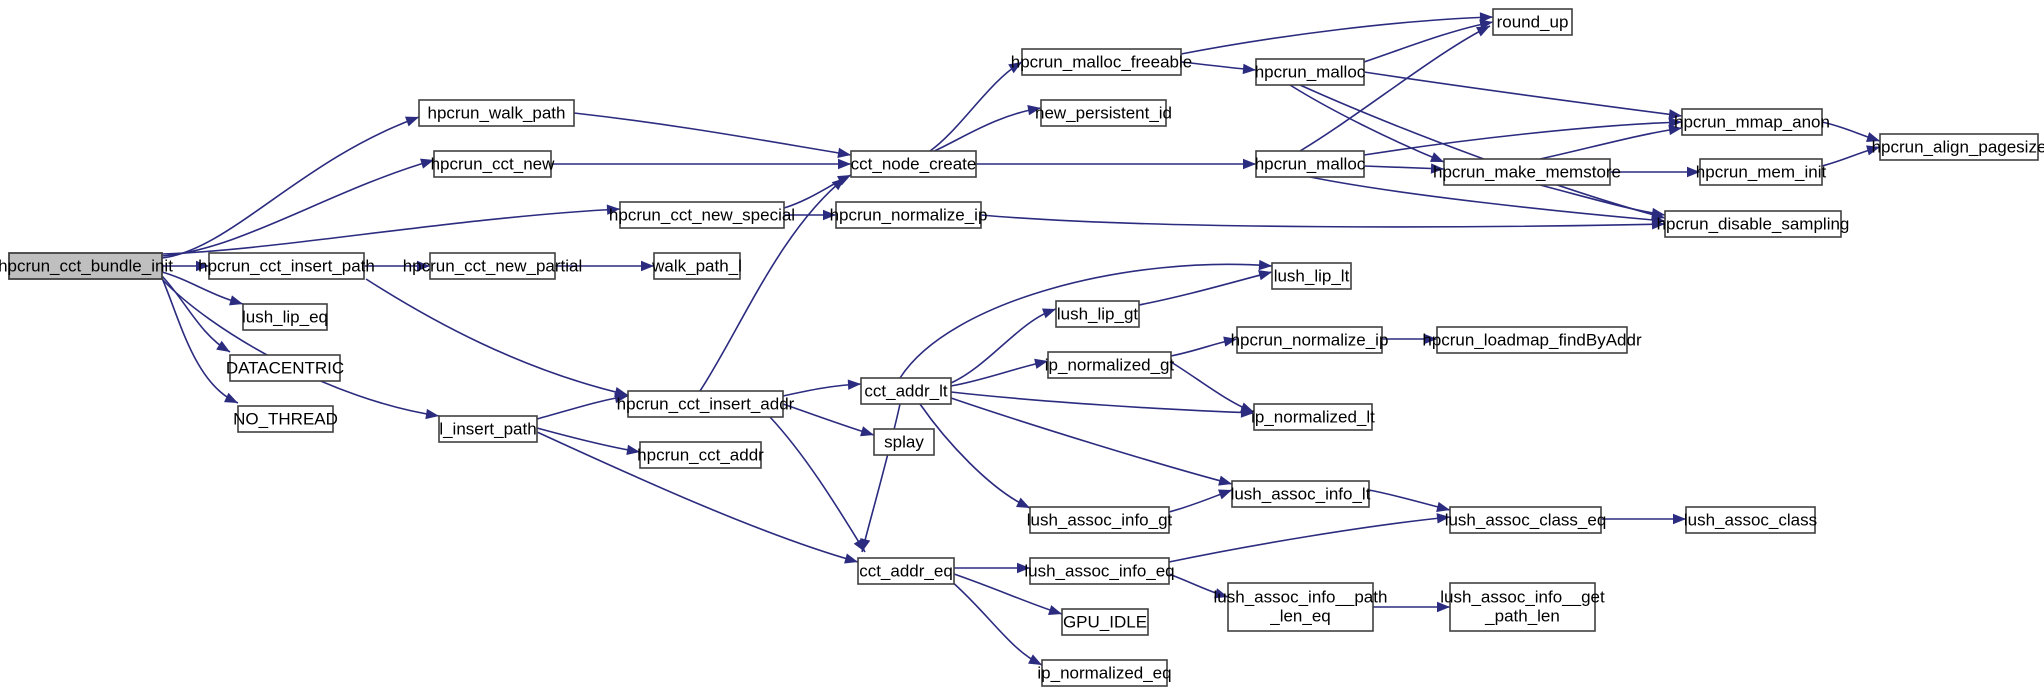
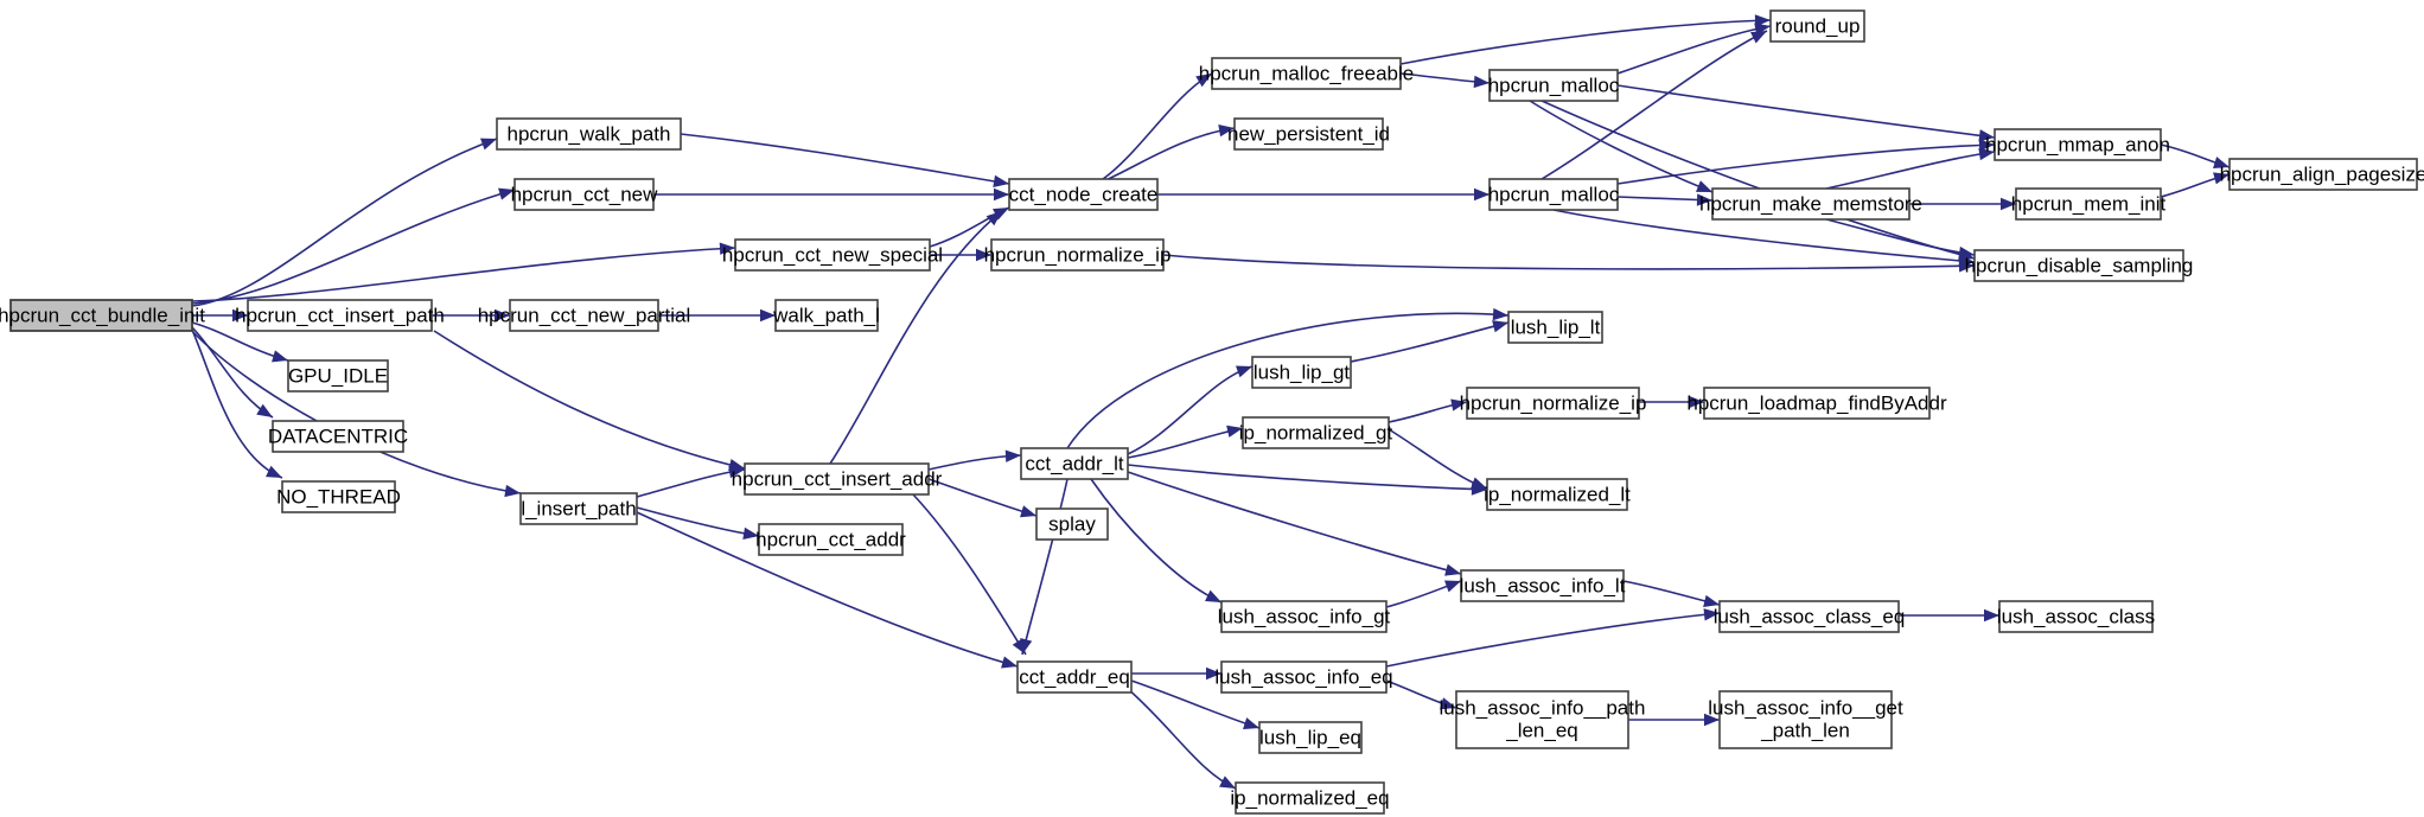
  hpcrun_cct_bundle_init
  hpcrun_walk_path
  hpcrun_cct_new
  hpcrun_cct_new_special
  hpcrun_cct_insert_path
- lush_lip_eq
+ GPU_IDLE
  DATACENTRIC
  NO_THREAD
  hpcrun_cct_new_partial
  walk_path_l
  l_insert_path
  cct_node_create
  hpcrun_normalize_ip
  hpcrun_malloc_freeable
  new_persistent_id
  hpcrun_malloc
  hpcrun_malloc
  round_up
  hpcrun_mmap_anon
  hpcrun_make_memstore
  hpcrun_mem_init
  hpcrun_align_pagesize
  hpcrun_disable_sampling
  hpcrun_cct_insert_addr
  hpcrun_cct_addr
  cct_addr_lt
  splay
  cct_addr_eq
  lush_lip_lt
  lush_lip_gt
  ip_normalized_gt
  hpcrun_normalize_ip
  hpcrun_loadmap_findByAddr
  ip_normalized_lt
  lush_assoc_info_lt
  lush_assoc_info_gt
  lush_assoc_class_eq
  lush_assoc_class
  lush_assoc_info_eq
- GPU_IDLE
+ lush_lip_eq
  ip_normalized_eq
  lush_assoc_info__path _len_eq
  lush_assoc_info__get _path_len
